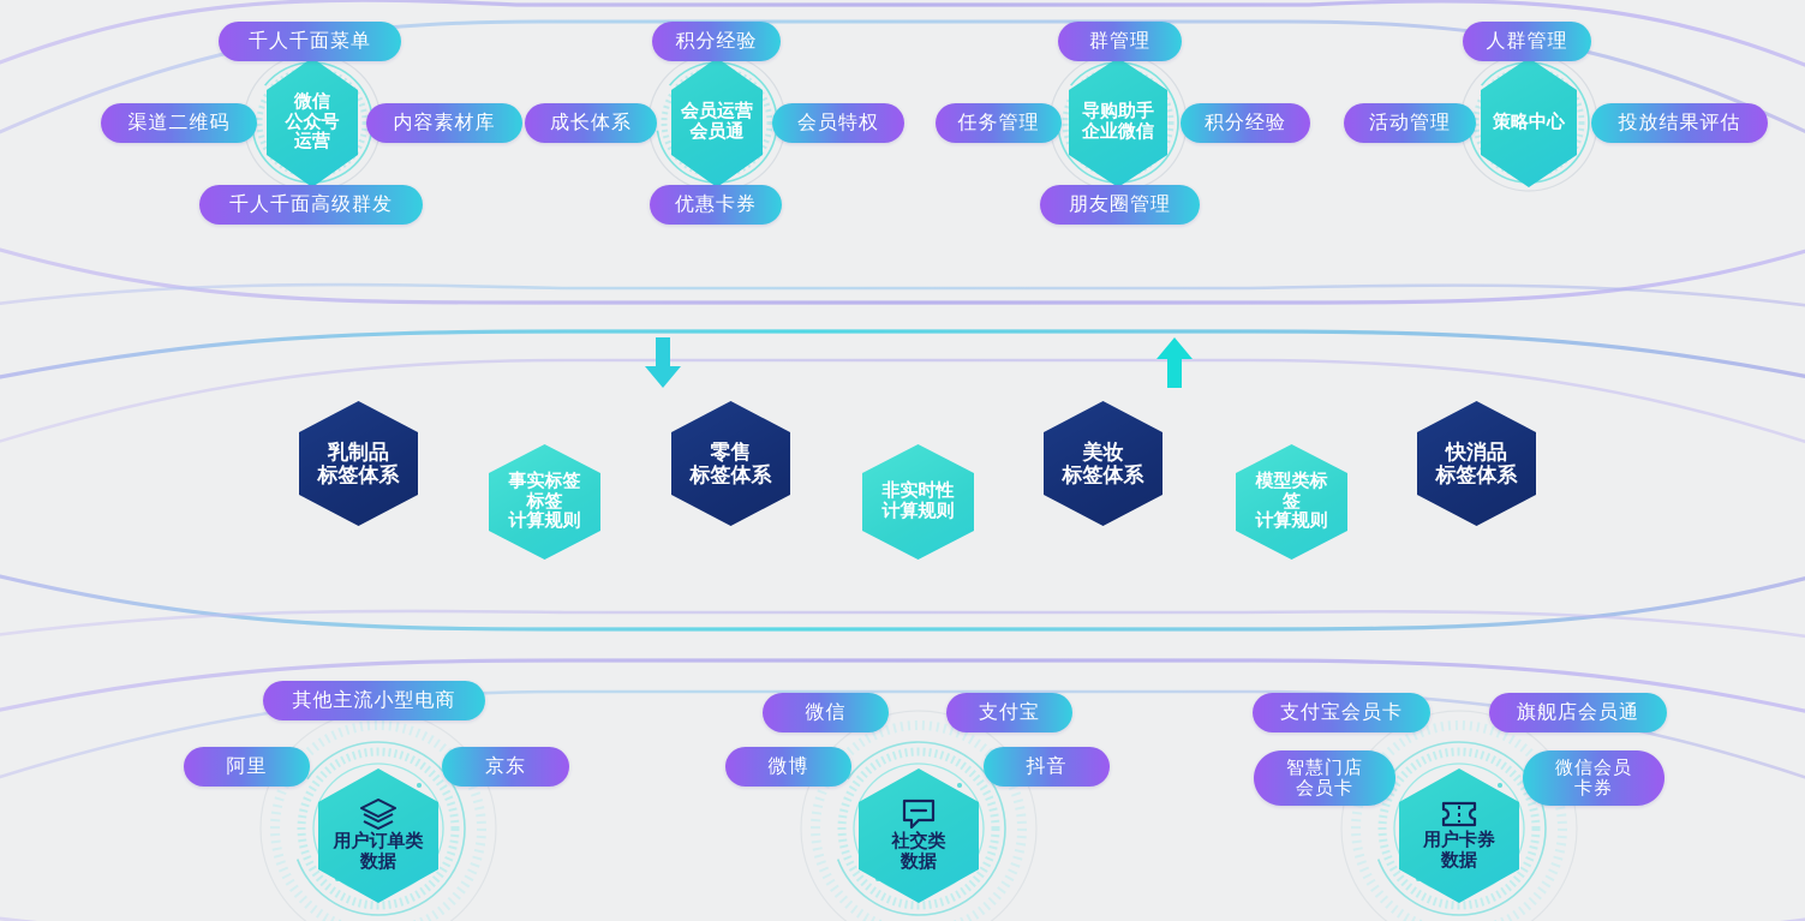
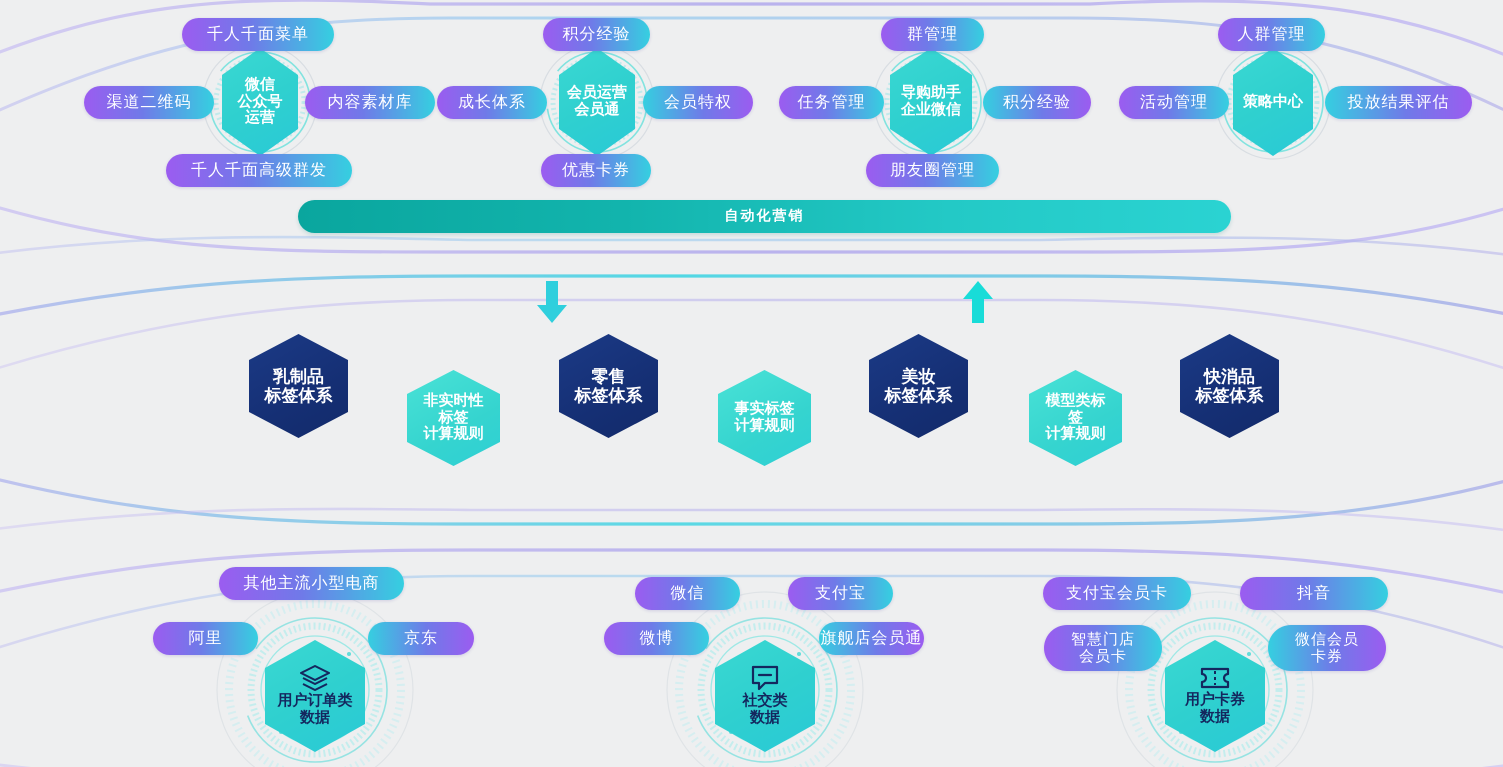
  微信
  公众号
  运营
  千人千面菜单
  渠道二维码
  千人千面高级群发
  内容素材库
  会员运营
  会员通
  积分经验
  成长体系
  优惠卡券
  会员特权
  导购助手
  企业微信
  群管理
  任务管理
  朋友圈管理
  积分经验
  策略中心
  人群管理
  活动管理
  投放结果评估
+ 自动化营销
  乳制品
  标签体系
- 事实标签
+ 非实时性
  标签
  计算规则
  零售
  标签体系
- 非实时性
+ 事实标签
  计算规则
  美妆
  标签体系
  模型类标
  签
  计算规则
  快消品
  标签体系
  用户订单类
  数据
  其他主流小型电商
  阿里
  京东
  社交类
  数据
  微信
  支付宝
  微博
- 抖音
+ 旗舰店会员通
  用户卡券
  数据
  支付宝会员卡
- 旗舰店会员通
+ 抖音
  智慧门店
  会员卡
  微信会员
  卡券
